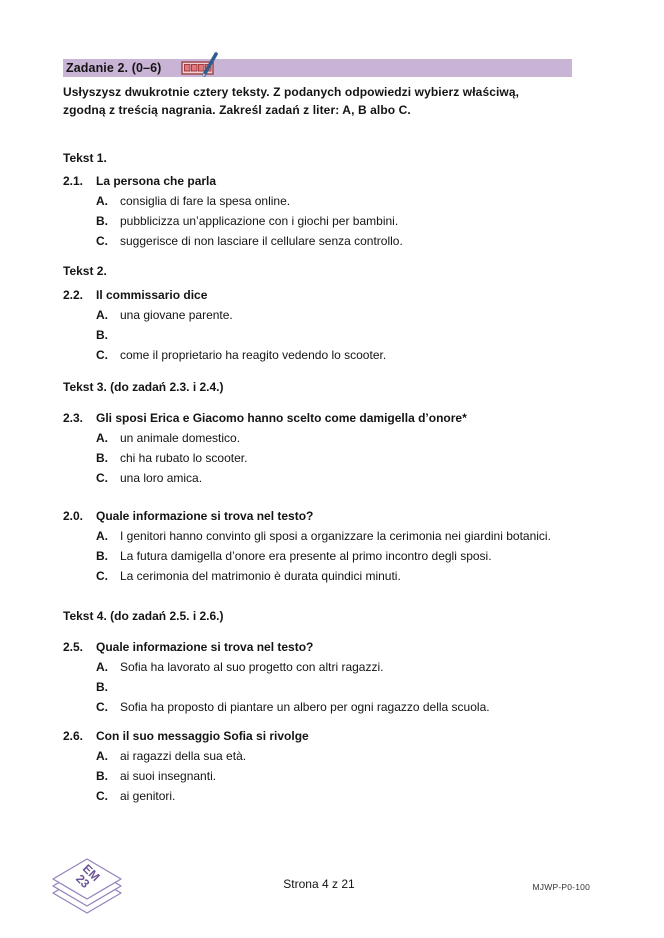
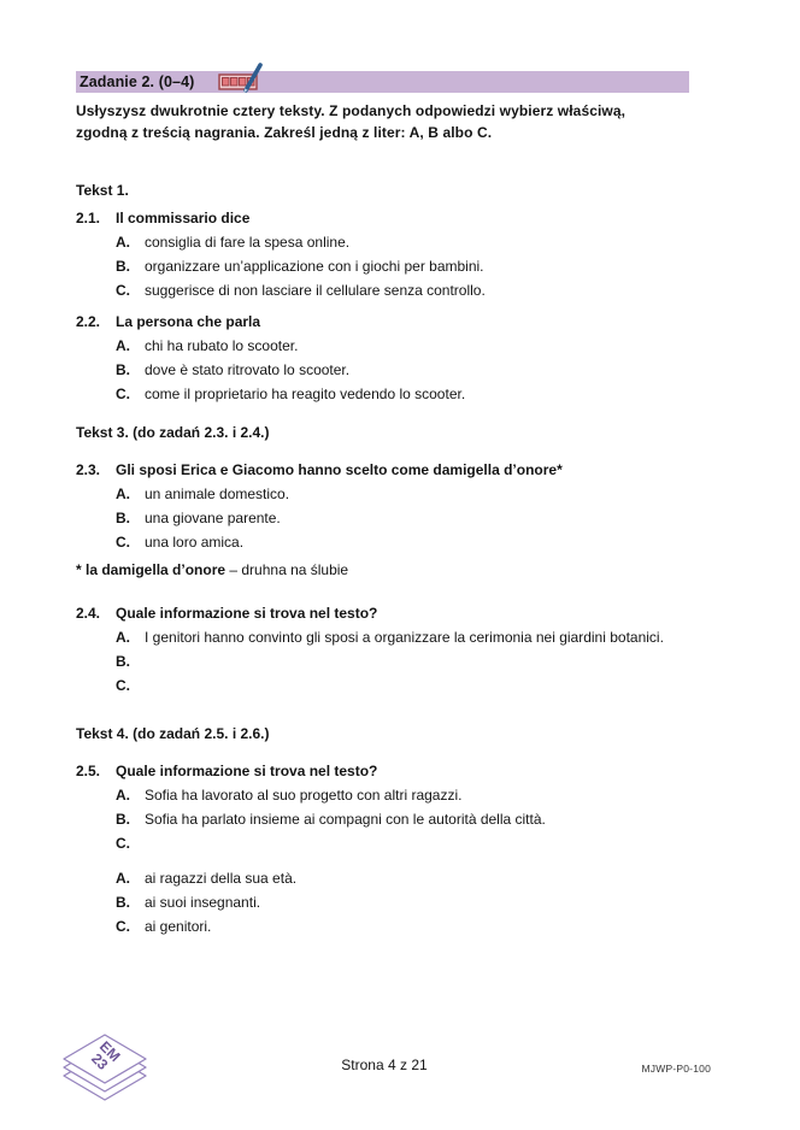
- Zadanie 2. (0–6)
+ Zadanie 2. (0–4)
  Usłyszysz dwukrotnie cztery teksty. Z podanych odpowiedzi wybierz właściwą,
- zgodną z treścią nagrania. Zakreśl zadań z liter: A, B albo C.
+ zgodną z treścią nagrania. Zakreśl jedną z liter: A, B albo C.
  Tekst 1.
  2.1.
- La persona che parla
+ Il commissario dice
  A.
  consiglia di fare la spesa online.
  B.
- pubblicizza un’applicazione con i giochi per bambini.
+ organizzare un’applicazione con i giochi per bambini.
  C.
  suggerisce di non lasciare il cellulare senza controllo.
- Tekst 2.
  2.2.
- Il commissario dice
+ La persona che parla
  A.
- una giovane parente.
+ chi ha rubato lo scooter.
  B.
+ dove è stato ritrovato lo scooter.
  C.
  come il proprietario ha reagito vedendo lo scooter.
  Tekst 3. (do zadań 2.3. i 2.4.)
  2.3.
  Gli sposi Erica e Giacomo hanno scelto come damigella d’onore*
  A.
  un animale domestico.
  B.
- chi ha rubato lo scooter.
+ una giovane parente.
  C.
  una loro amica.
+ * la damigella d’onore – druhna na ślubie
- 2.0.
+ 2.4.
  Quale informazione si trova nel testo?
  A.
  I genitori hanno convinto gli sposi a organizzare la cerimonia nei giardini botanici.
  B.
- La futura damigella d’onore era presente al primo incontro degli sposi.
  C.
- La cerimonia del matrimonio è durata quindici minuti.
  Tekst 4. (do zadań 2.5. i 2.6.)
  2.5.
  Quale informazione si trova nel testo?
  A.
  Sofia ha lavorato al suo progetto con altri ragazzi.
  B.
+ Sofia ha parlato insieme ai compagni con le autorità della città.
  C.
- Sofia ha proposto di piantare un albero per ogni ragazzo della scuola.
- 2.6.
- Con il suo messaggio Sofia si rivolge
  A.
  ai ragazzi della sua età.
  B.
  ai suoi insegnanti.
  C.
  ai genitori.
  Strona 4 z 21
  MJWP-P0-100
